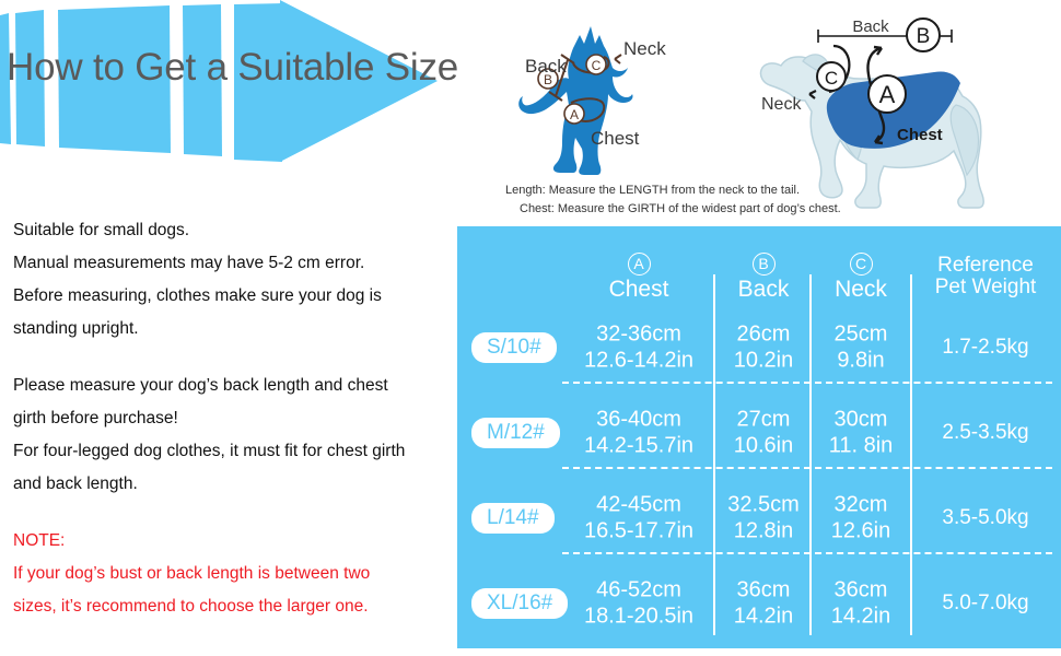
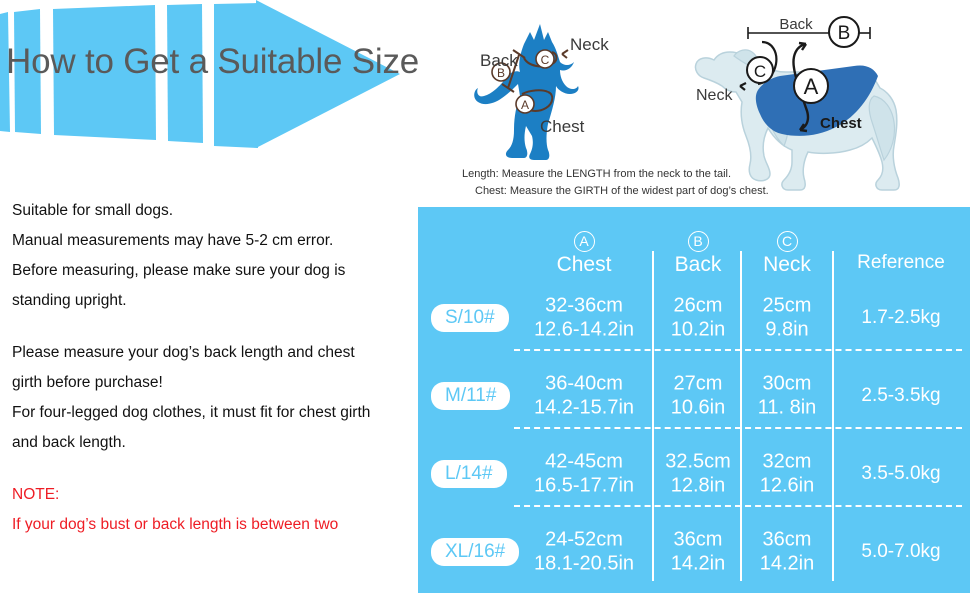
  How to Get a Suitable Size
  Suitable for small dogs.
  Manual measurements may have 5-2 cm error.
- Before measuring, clothes make sure your dog is
+ Before measuring, please make sure your dog is
  standing upright.
  Please measure your dog’s back length and chest
  girth before purchase!
  For four-legged dog clothes, it must fit for chest girth
  and back length.
  NOTE:
  If your dog’s bust or back length is between two
- sizes, it’s recommend to choose the larger one.
  A
  B
  C
  Back
  Neck
  Chest
  B
  A
  C
  Back
  Neck
  Chest
  Length: Measure the LENGTH from the neck to the tail.
  Chest: Measure the GIRTH of the widest part of dog’s chest.
  A
  Chest
  B
  Back
  C
  Neck
  Reference
- Pet Weight
  S/10#
  32-36cm
  12.6-14.2in
  26cm
  10.2in
  25cm
  9.8in
  1.7-2.5kg
- M/12#
+ M/11#
  36-40cm
  14.2-15.7in
  27cm
  10.6in
  30cm
  11. 8in
  2.5-3.5kg
  L/14#
  42-45cm
  16.5-17.7in
  32.5cm
  12.8in
  32cm
  12.6in
  3.5-5.0kg
  XL/16#
- 46-52cm
+ 24-52cm
  18.1-20.5in
  36cm
  14.2in
  36cm
  14.2in
  5.0-7.0kg
